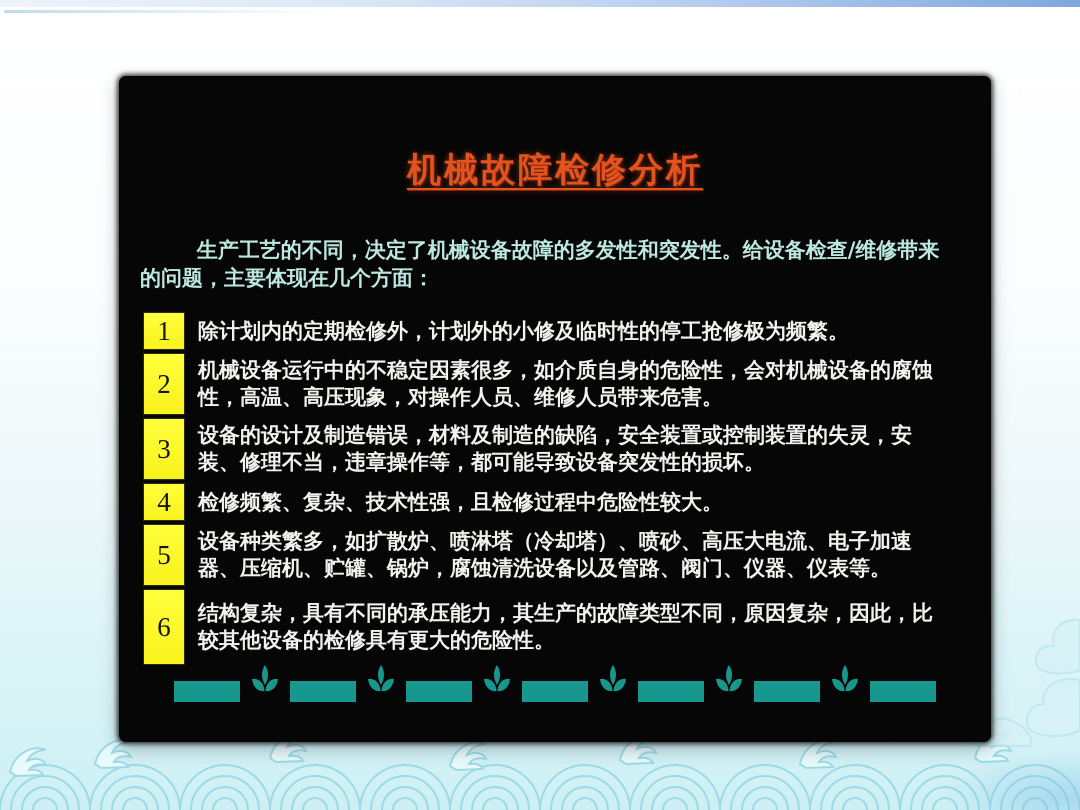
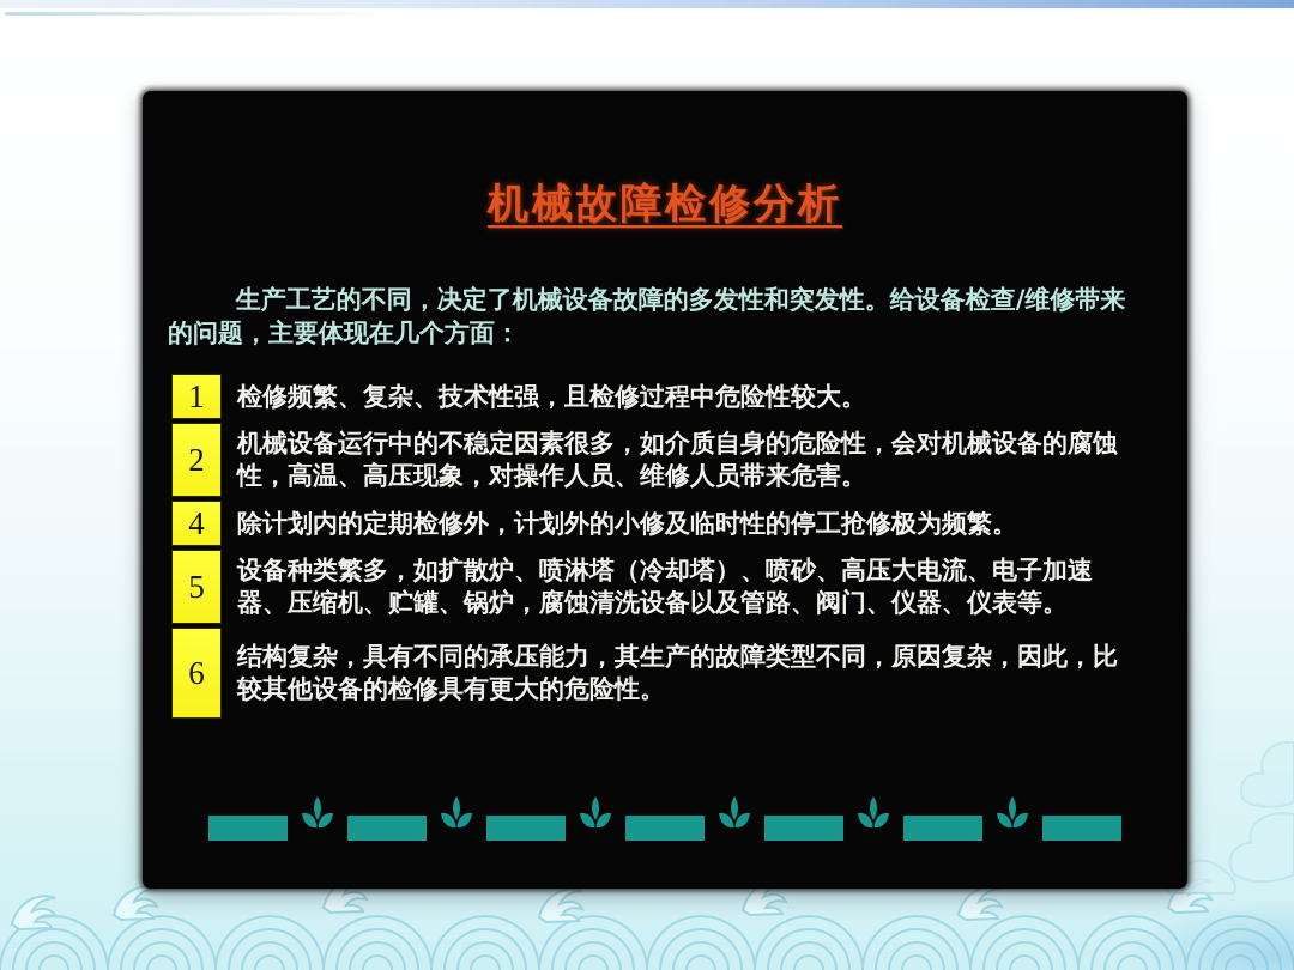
  机械故障检修分析
  生产工艺的不同，决定了机械设备故障的多发性和突发性。给设备检查/维修带来的问题，主要体现在几个方面：
  1
- 除计划内的定期检修外，计划外的小修及临时性的停工抢修极为频繁。
+ 检修频繁、复杂、技术性强，且检修过程中危险性较大。
  2
  机械设备运行中的不稳定因素很多，如介质自身的危险性，会对机械设备的腐蚀性，高温、高压现象，对操作人员、维修人员带来危害。
- 3
- 设备的设计及制造错误，材料及制造的缺陷，安全装置或控制装置的失灵，安装、修理不当，违章操作等，都可能导致设备突发性的损坏。
  4
- 检修频繁、复杂、技术性强，且检修过程中危险性较大。
+ 除计划内的定期检修外，计划外的小修及临时性的停工抢修极为频繁。
  5
  设备种类繁多，如扩散炉、喷淋塔（冷却塔）、喷砂、高压大电流、电子加速器、压缩机、贮罐、锅炉，腐蚀清洗设备以及管路、阀门、仪器、仪表等。
  6
  结构复杂，具有不同的承压能力，其生产的故障类型不同，原因复杂，因此，比较其他设备的检修具有更大的危险性。
